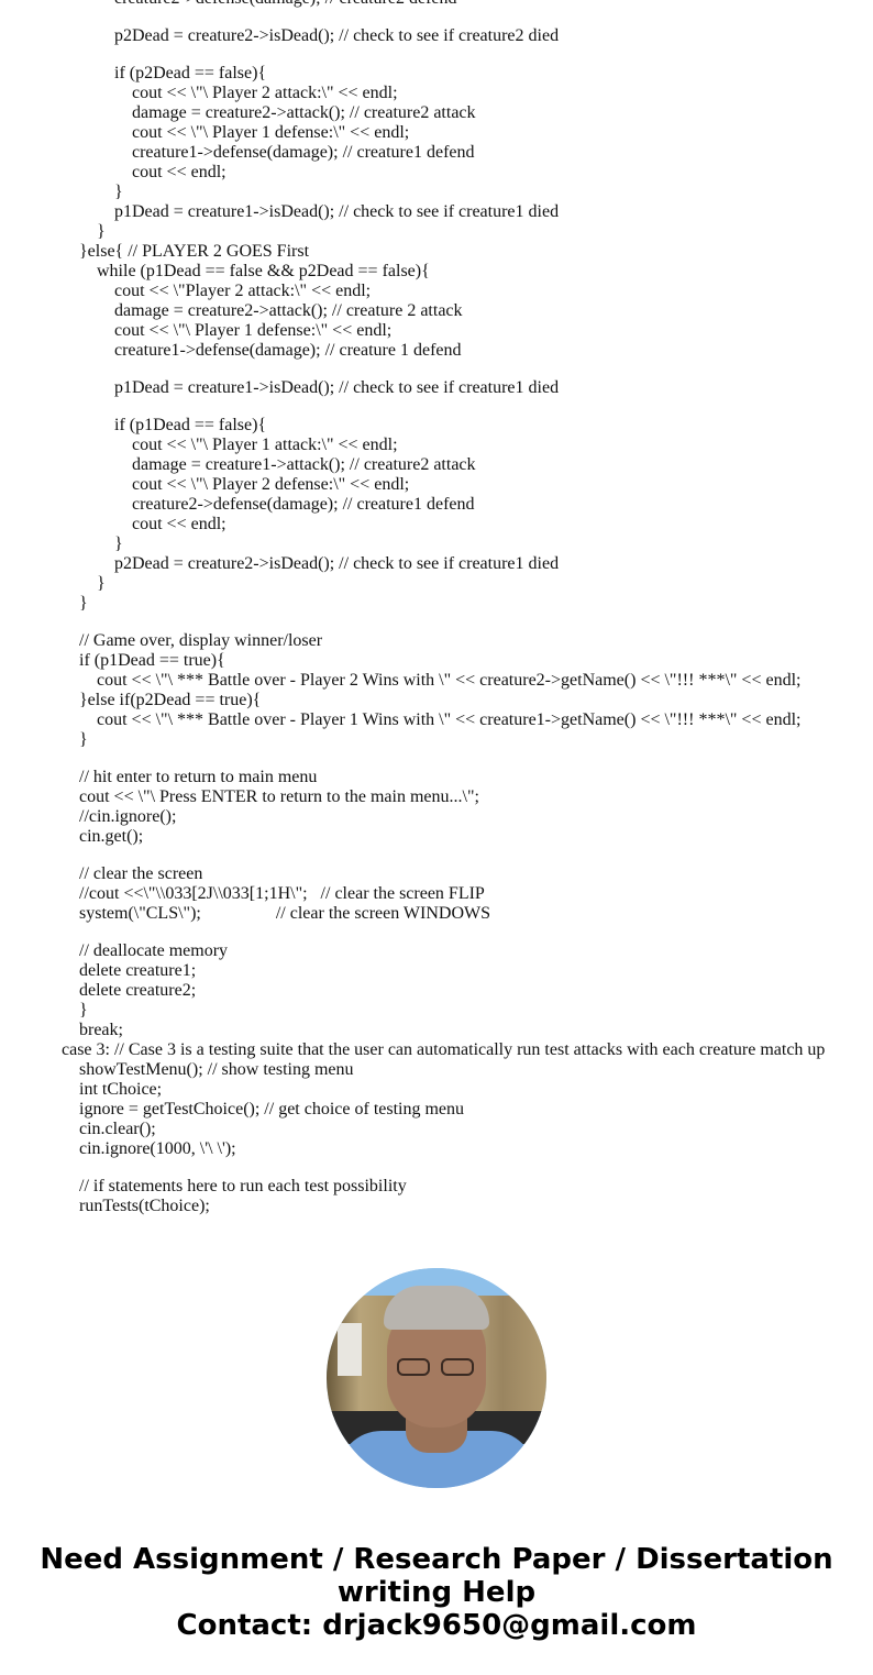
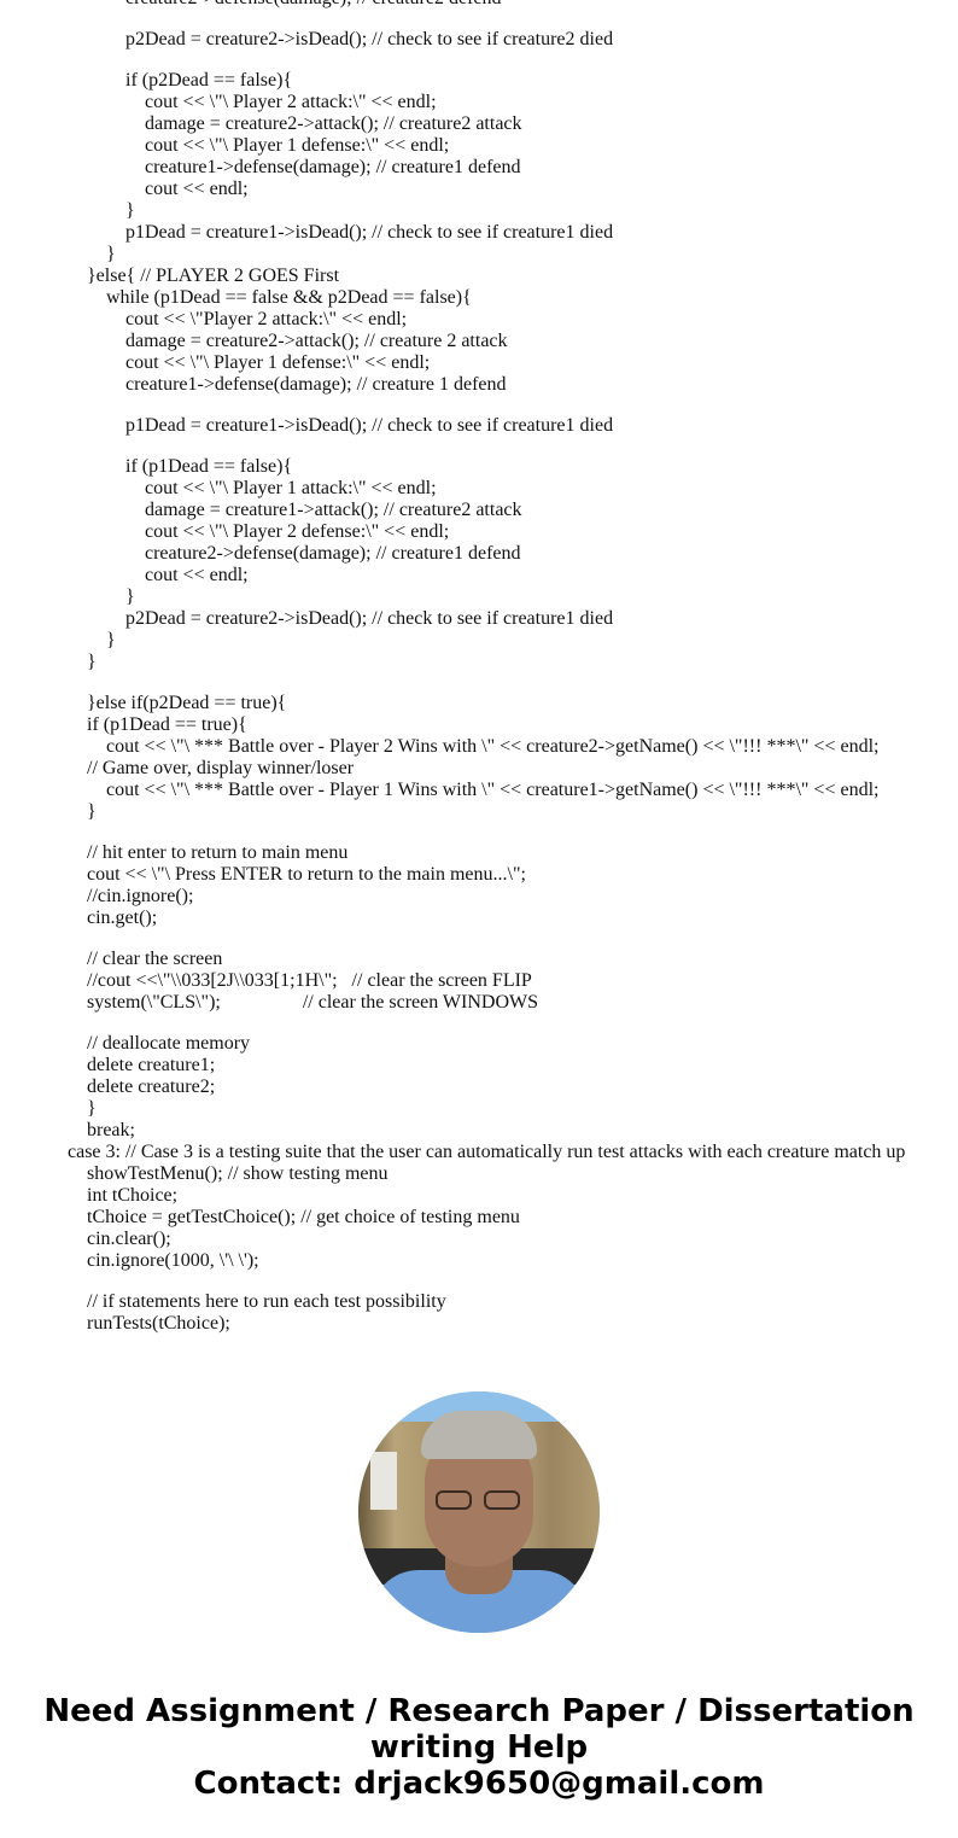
  p2Dead = creature2->isDead(); // check to see if creature2 died
  if (p2Dead == false){
  cout << \"\ Player 2 attack:\" << endl;
  damage = creature2->attack(); // creature2 attack
  cout << \"\ Player 1 defense:\" << endl;
  creature1->defense(damage); // creature1 defend
  cout << endl;
  }
  p1Dead = creature1->isDead(); // check to see if creature1 died
  }
  }else{ // PLAYER 2 GOES First
  while (p1Dead == false && p2Dead == false){
  cout << \"Player 2 attack:\" << endl;
  damage = creature2->attack(); // creature 2 attack
  cout << \"\ Player 1 defense:\" << endl;
  creature1->defense(damage); // creature 1 defend
  p1Dead = creature1->isDead(); // check to see if creature1 died
  if (p1Dead == false){
  cout << \"\ Player 1 attack:\" << endl;
  damage = creature1->attack(); // creature2 attack
  cout << \"\ Player 2 defense:\" << endl;
  creature2->defense(damage); // creature1 defend
  cout << endl;
  }
  p2Dead = creature2->isDead(); // check to see if creature1 died
  }
  }
- // Game over, display winner/loser
+ }else if(p2Dead == true){
  if (p1Dead == true){
  cout << \"\ *** Battle over - Player 2 Wins with \" << creature2->getName() << \"!!! ***\" << endl;
- }else if(p2Dead == true){
+ // Game over, display winner/loser
  cout << \"\ *** Battle over - Player 1 Wins with \" << creature1->getName() << \"!!! ***\" << endl;
  }
  // hit enter to return to main menu
  cout << \"\ Press ENTER to return to the main menu...\";
  //cin.ignore();
  cin.get();
  // clear the screen
  //cout <<\"\\033[2J\\033[1;1H\"; // clear the screen FLIP
  system(\"CLS\"); // clear the screen WINDOWS
  // deallocate memory
  delete creature1;
  delete creature2;
  }
  break;
  case 3: // Case 3 is a testing suite that the user can automatically run test attacks with each creature match up
  showTestMenu(); // show testing menu
  int tChoice;
- ignore = getTestChoice(); // get choice of testing menu
+ tChoice = getTestChoice(); // get choice of testing menu
  cin.clear();
  cin.ignore(1000, \'\ \');
  // if statements here to run each test possibility
  runTests(tChoice);
  Need Assignment / Research Paper / Dissertation
  writing Help
  Contact: drjack9650@gmail.com
